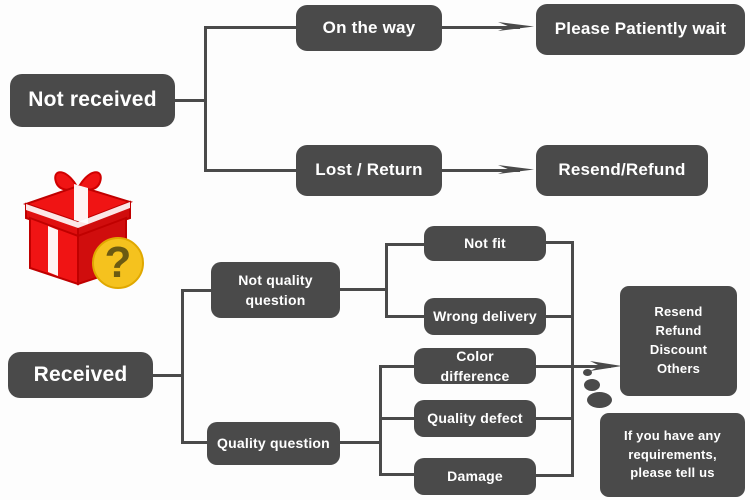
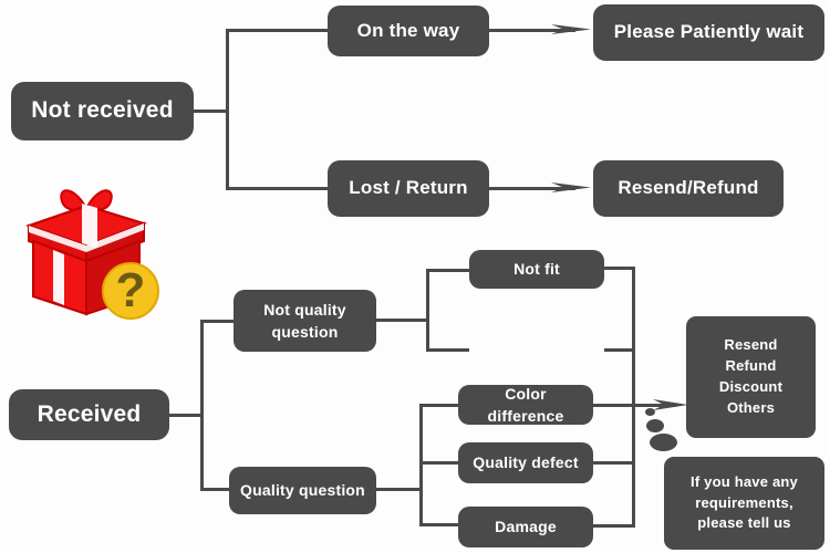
  Not received
  On the way
  Please Patiently wait
  Lost / Return
  Resend/Refund
  ?
  Received
  Not quality
  question
  Quality question
  Not fit
- Wrong delivery
  Color difference
  Quality defect
  Damage
  Resend
  Refund
  Discount
  Others
  If you have any
  requirements,
  please tell us
